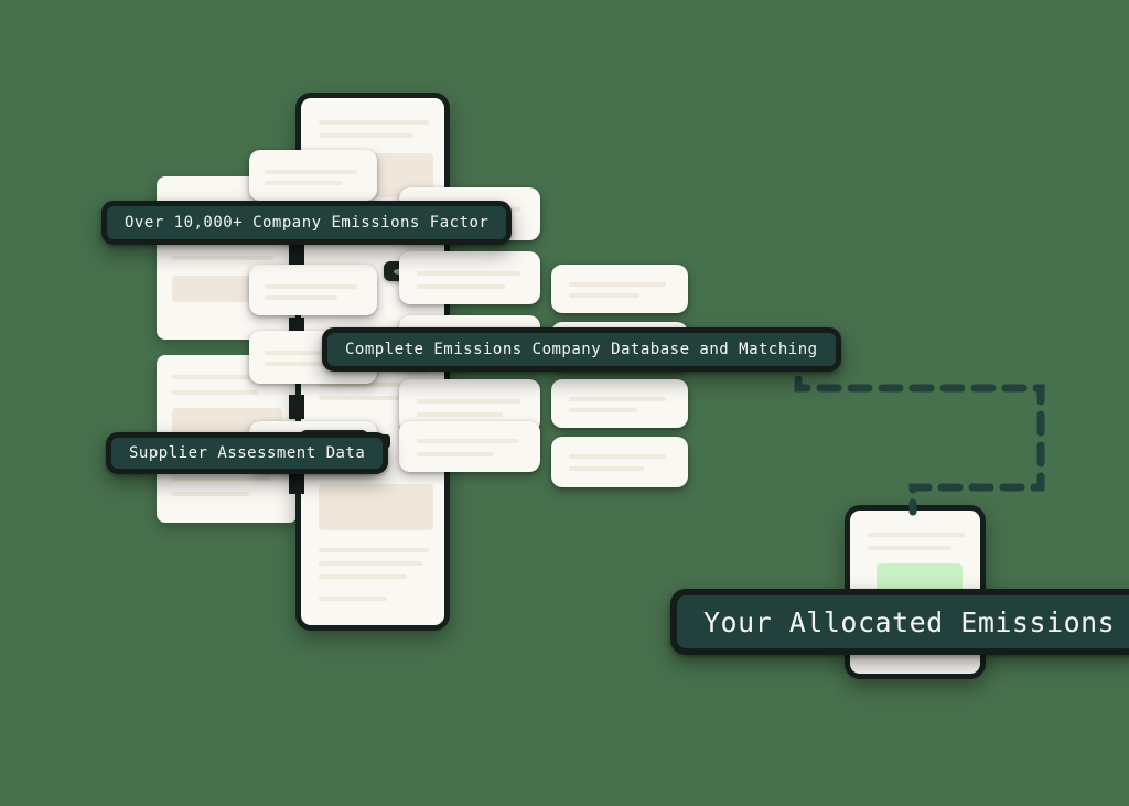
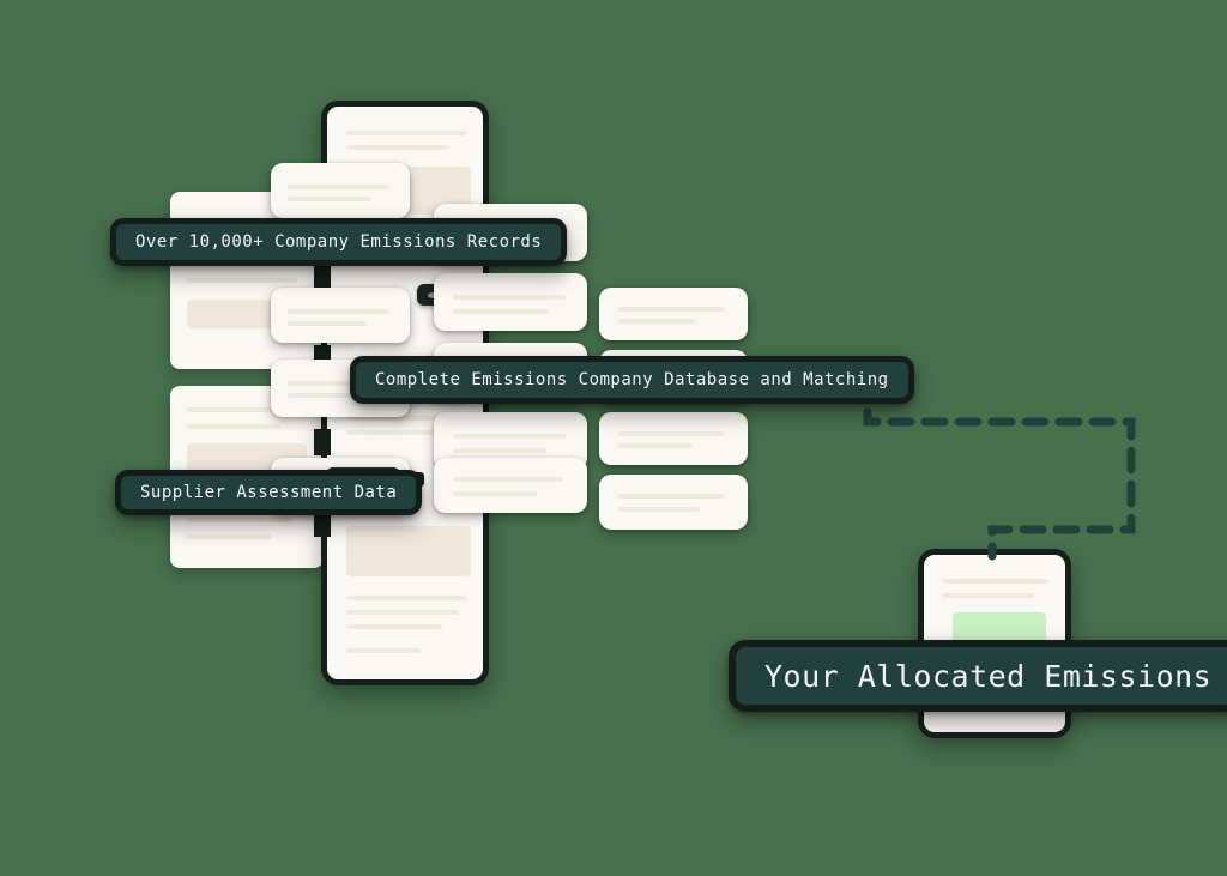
- Over 10,000+ Company Emissions Factor
+ Over 10,000+ Company Emissions Records
  Complete Emissions Company Database and Matching
  Supplier Assessment Data
  Your Allocated Emissions
